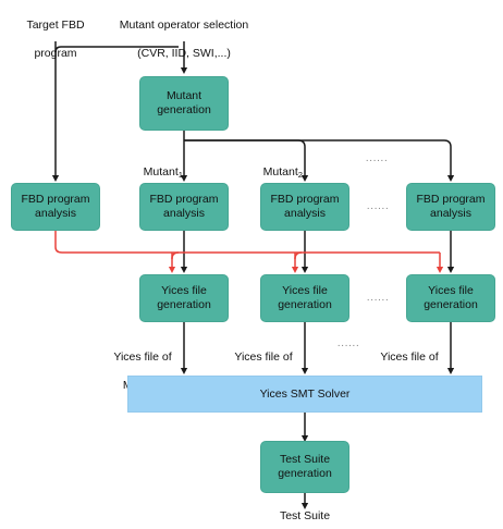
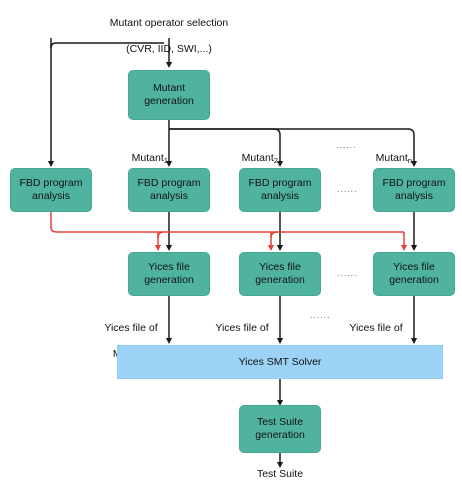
- Target FBD
- program
  Mutant operator selection
  (CVR, IID, SWI,...)
  Mutant
  generation
  Mutant1
  Mutant2
+ Mutantn
  ......
  FBD program
  analysis
  FBD program
  analysis
  FBD program
  analysis
  FBD program
  analysis
  ......
  Yices file
  generation
  Yices file
  generation
  Yices file
  generation
  ......
  Yices file of
  Yices file of
  Yices file of
  ......
  Yices SMT Solver
  Test Suite
  generation
  Test Suite
